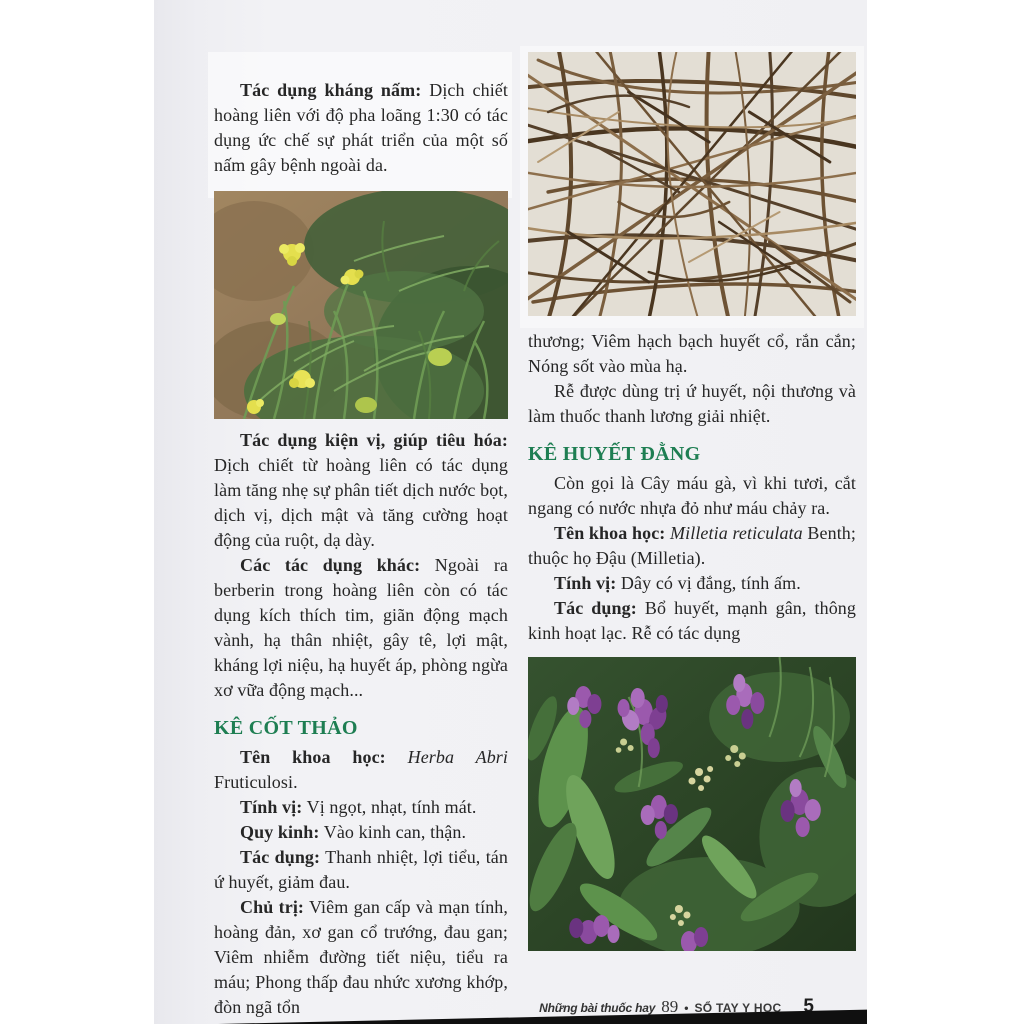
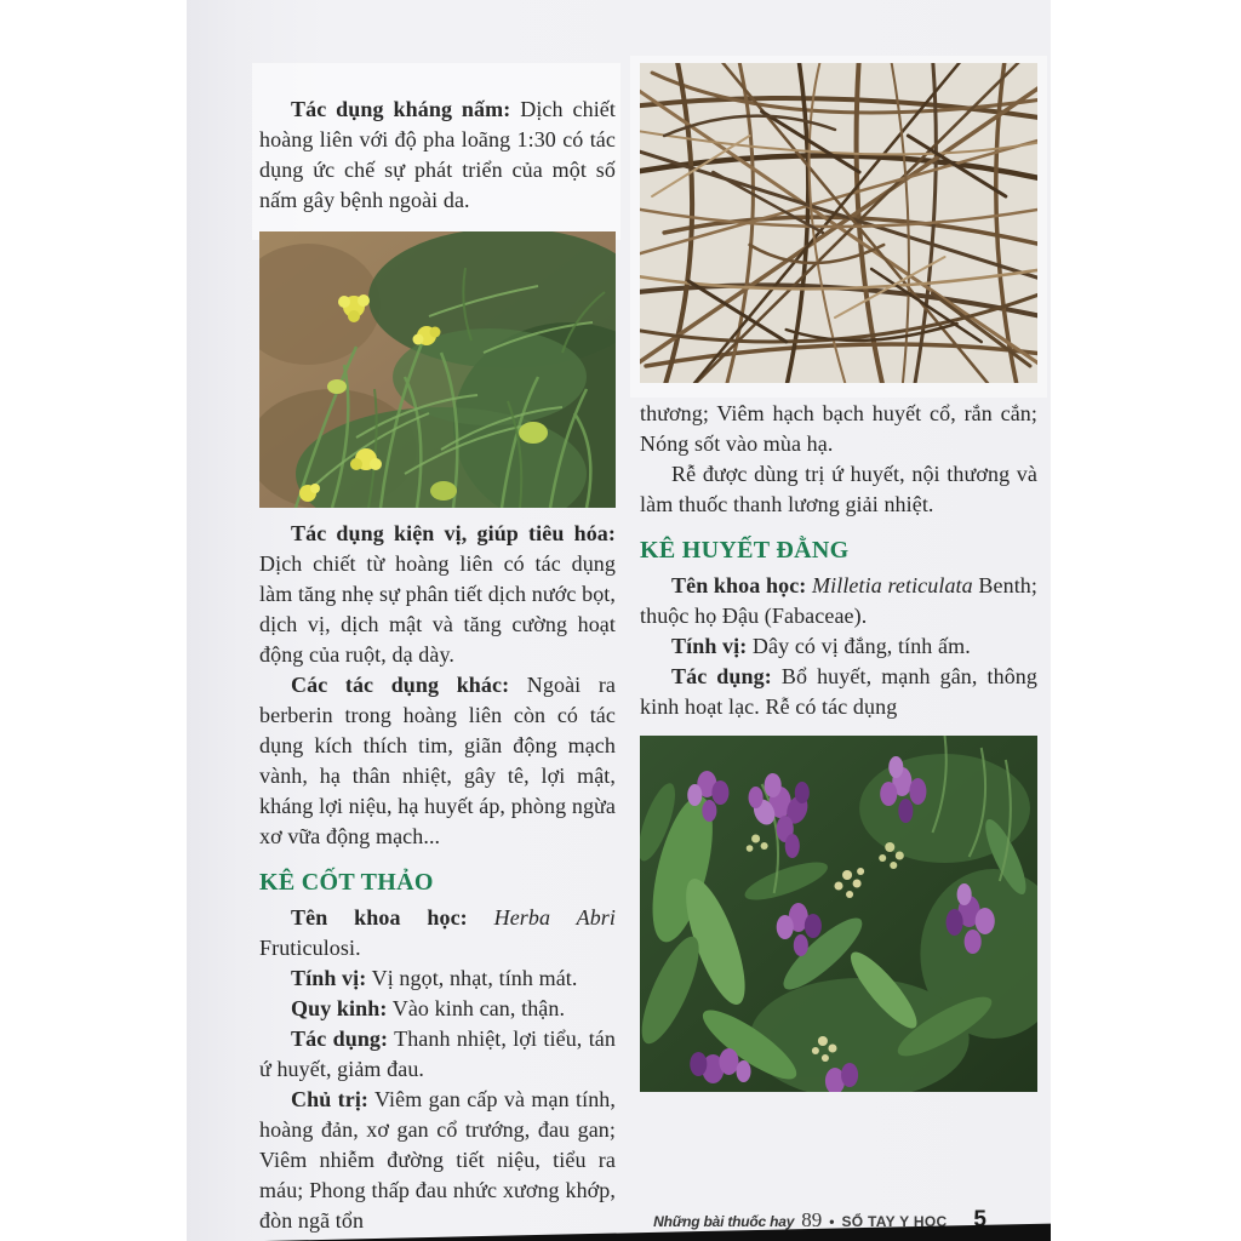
  Tác dụng kháng nấm: Dịch chiết hoàng liên với độ pha loãng 1:30 có tác dụng ức chế sự phát triển của một số nấm gây bệnh ngoài da.
  Tác dụng kiện vị, giúp tiêu hóa: Dịch chiết từ hoàng liên có tác dụng làm tăng nhẹ sự phân tiết dịch nước bọt, dịch vị, dịch mật và tăng cường hoạt động của ruột, dạ dày.
  Các tác dụng khác: Ngoài ra berberin trong hoàng liên còn có tác dụng kích thích tim, giãn động mạch vành, hạ thân nhiệt, gây tê, lợi mật, kháng lợi niệu, hạ huyết áp, phòng ngừa xơ vữa động mạch...
  KÊ CỐT THẢO
  Tên khoa học: Herba Abri Fruticulosi.
  Tính vị: Vị ngọt, nhạt, tính mát.
  Quy kinh: Vào kinh can, thận.
  Tác dụng: Thanh nhiệt, lợi tiểu, tán ứ huyết, giảm đau.
  Chủ trị: Viêm gan cấp và mạn tính, hoàng đản, xơ gan cổ trướng, đau gan; Viêm nhiễm đường tiết niệu, tiểu ra máu; Phong thấp đau nhức xương khớp, đòn ngã tổn
  thương; Viêm hạch bạch huyết cổ, rắn cắn; Nóng sốt vào mùa hạ.
  Rễ được dùng trị ứ huyết, nội thương và làm thuốc thanh lương giải nhiệt.
  KÊ HUYẾT ĐẰNG
- Còn gọi là Cây máu gà, vì khi tươi, cắt ngang có nước nhựa đỏ như máu chảy ra.
- Tên khoa học: Milletia reticulata Benth; thuộc họ Đậu (Milletia).
+ Tên khoa học: Milletia reticulata Benth; thuộc họ Đậu (Fabaceae).
  Tính vị: Dây có vị đắng, tính ấm.
  Tác dụng: Bổ huyết, mạnh gân, thông kinh hoạt lạc. Rễ có tác dụng
  Những bài thuốc hay
  89
  •
  SỔ TAY Y HỌC
  5
